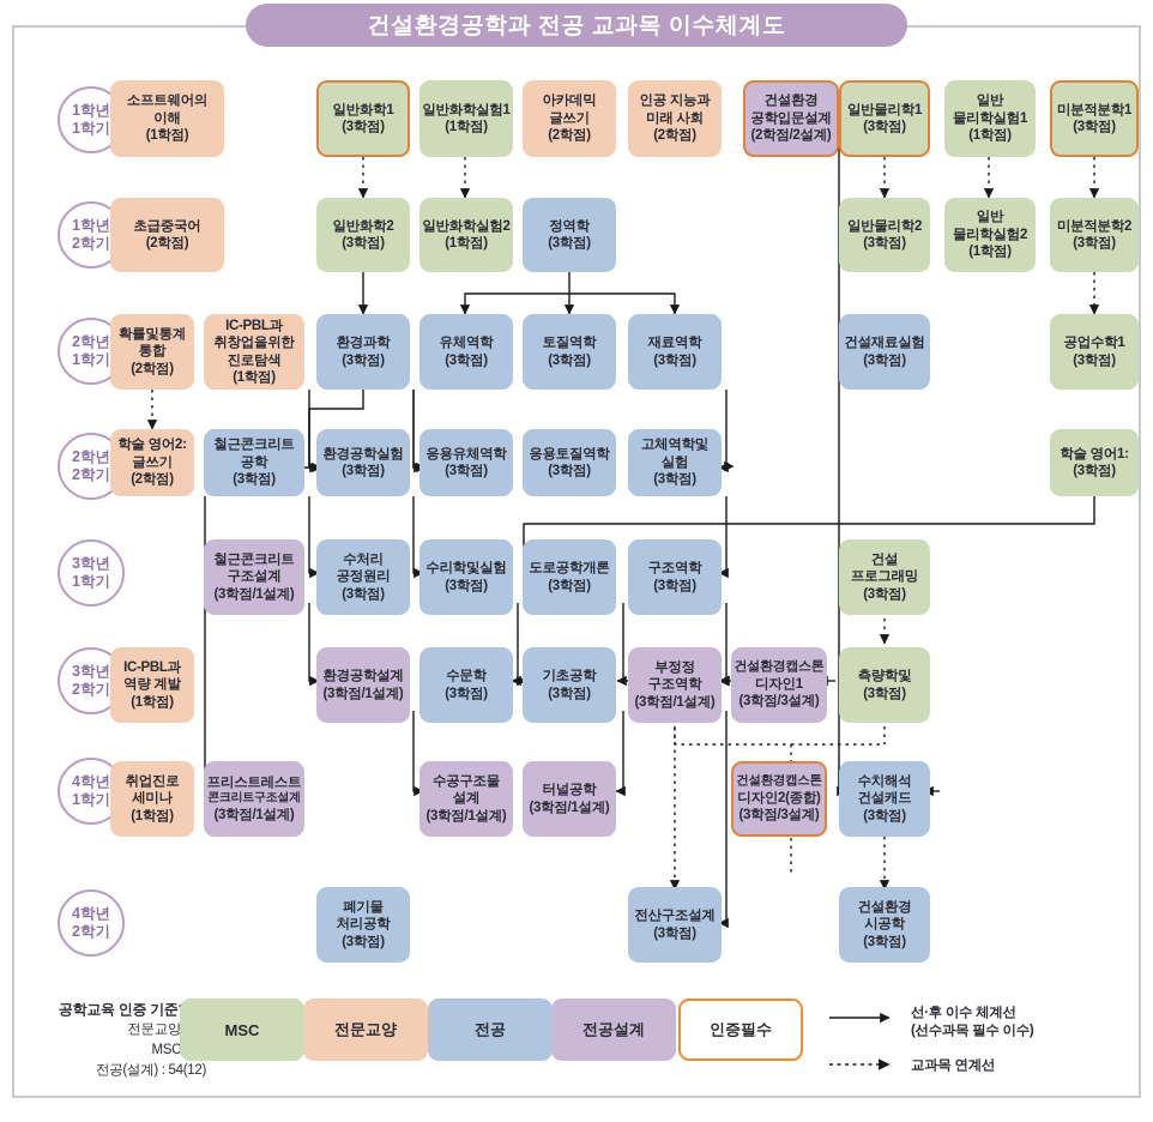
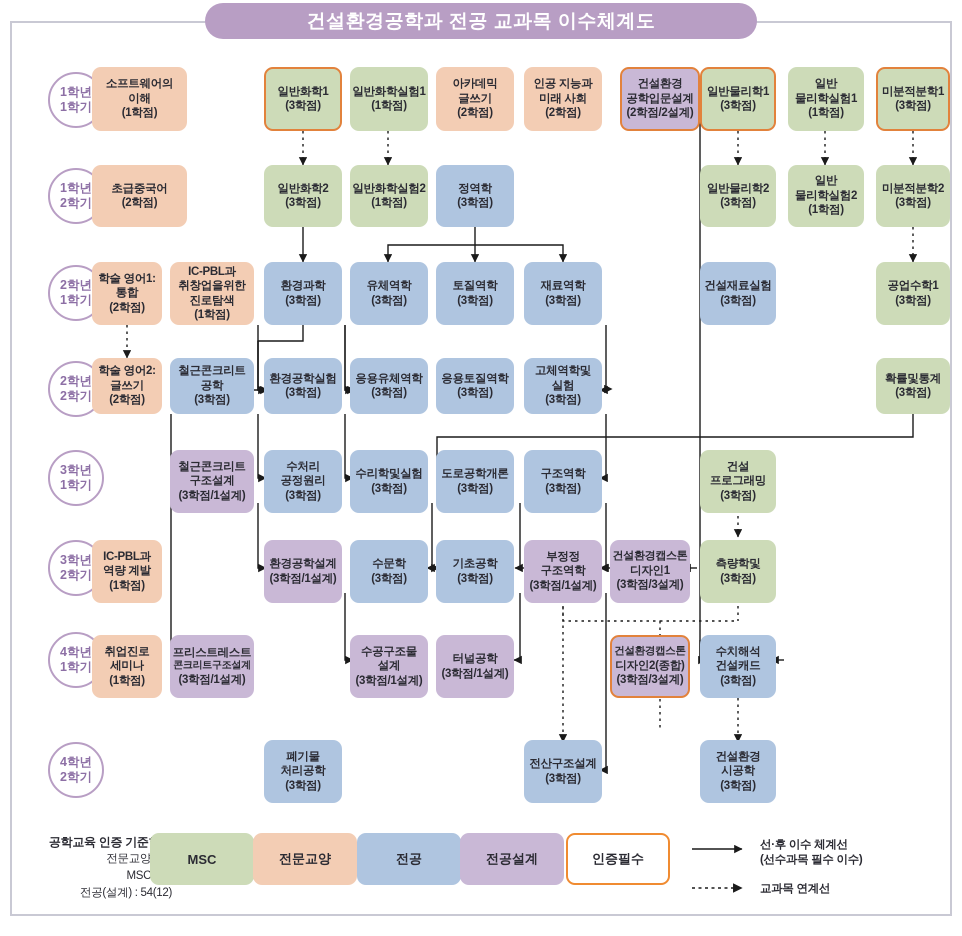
  건설환경공학과 전공 교과목 이수체계도
  1학년
  1학기
  1학년
  2학기
  2학년
  1학기
  2학년
  2학기
  3학년
  1학기
  3학년
  2학기
  4학년
  1학기
  4학년
  2학기
  소프트웨어의
  이해
  (1학점)
  일반화학1
  (3학점)
  일반화학실험1
  (1학점)
  아카데믹
  글쓰기
  (2학점)
  인공 지능과
  미래 사회
  (2학점)
  건설환경
  공학입문설계
  (2학점/2설계)
  일반물리학1
  (3학점)
  일반
  물리학실험1
  (1학점)
  미분적분학1
  (3학점)
  초급중국어
  (2학점)
  일반화학2
  (3학점)
  일반화학실험2
  (1학점)
  정역학
  (3학점)
  일반물리학2
  (3학점)
  일반
  물리학실험2
  (1학점)
  미분적분학2
  (3학점)
- 확률및통계
+ 학술 영어1:
  통합
  (2학점)
  IC-PBL과
  취창업을위한
  진로탐색
  (1학점)
  환경과학
  (3학점)
  유체역학
  (3학점)
  토질역학
  (3학점)
  재료역학
  (3학점)
  건설재료실험
  (3학점)
  공업수학1
  (3학점)
  학술 영어2:
  글쓰기
  (2학점)
  철근콘크리트
  공학
  (3학점)
  환경공학실험
  (3학점)
  응용유체역학
  (3학점)
  응용토질역학
  (3학점)
  고체역학및
  실험
  (3학점)
- 학술 영어1:
+ 확률및통계
  (3학점)
  철근콘크리트
  구조설계
  (3학점/1설계)
  수처리
  공정원리
  (3학점)
  수리학및실험
  (3학점)
  도로공학개론
  (3학점)
  구조역학
  (3학점)
  건설
  프로그래밍
  (3학점)
  IC-PBL과
  역량 계발
  (1학점)
  환경공학설계
  (3학점/1설계)
  수문학
  (3학점)
  기초공학
  (3학점)
  부정정
  구조역학
  (3학점/1설계)
  건설환경캡스톤
  디자인1
  (3학점/3설계)
  측량학및
  (3학점)
  취업진로
  세미나
  (1학점)
  프리스트레스트
  콘크리트구조설계
  (3학점/1설계)
  수공구조물
  설계
  (3학점/1설계)
  터널공학
  (3학점/1설계)
  건설환경캡스톤
  디자인2(종합)
  (3학점/3설계)
  수치해석
  건설캐드
  (3학점)
  폐기물
  처리공학
  (3학점)
  전산구조설계
  (3학점)
  건설환경
  시공학
  (3학점)
  공학교육 인증 기준
  전공(설계) : 54(12)
  MSC
  전문교양
  전공
  전공설계
  인증필수
  선·후 이수 체계선
  (선수과목 필수 이수)
  교과목 연계선
